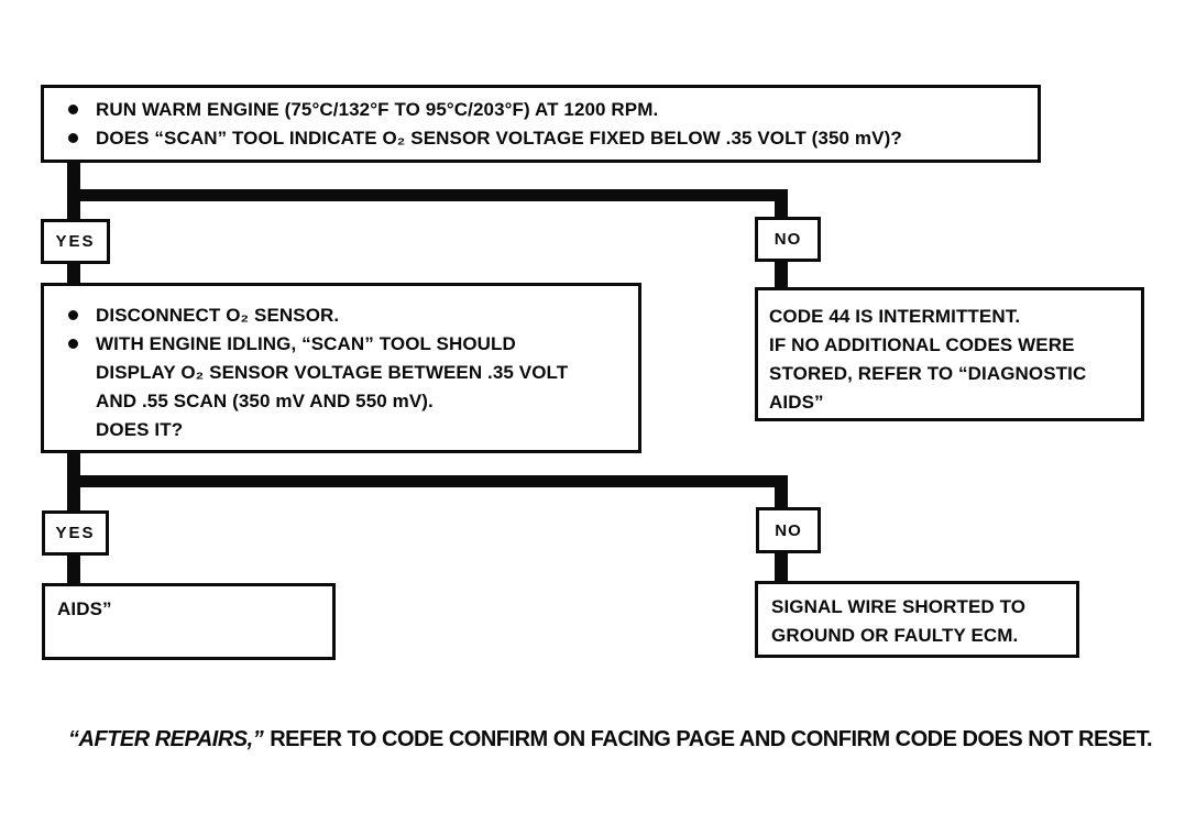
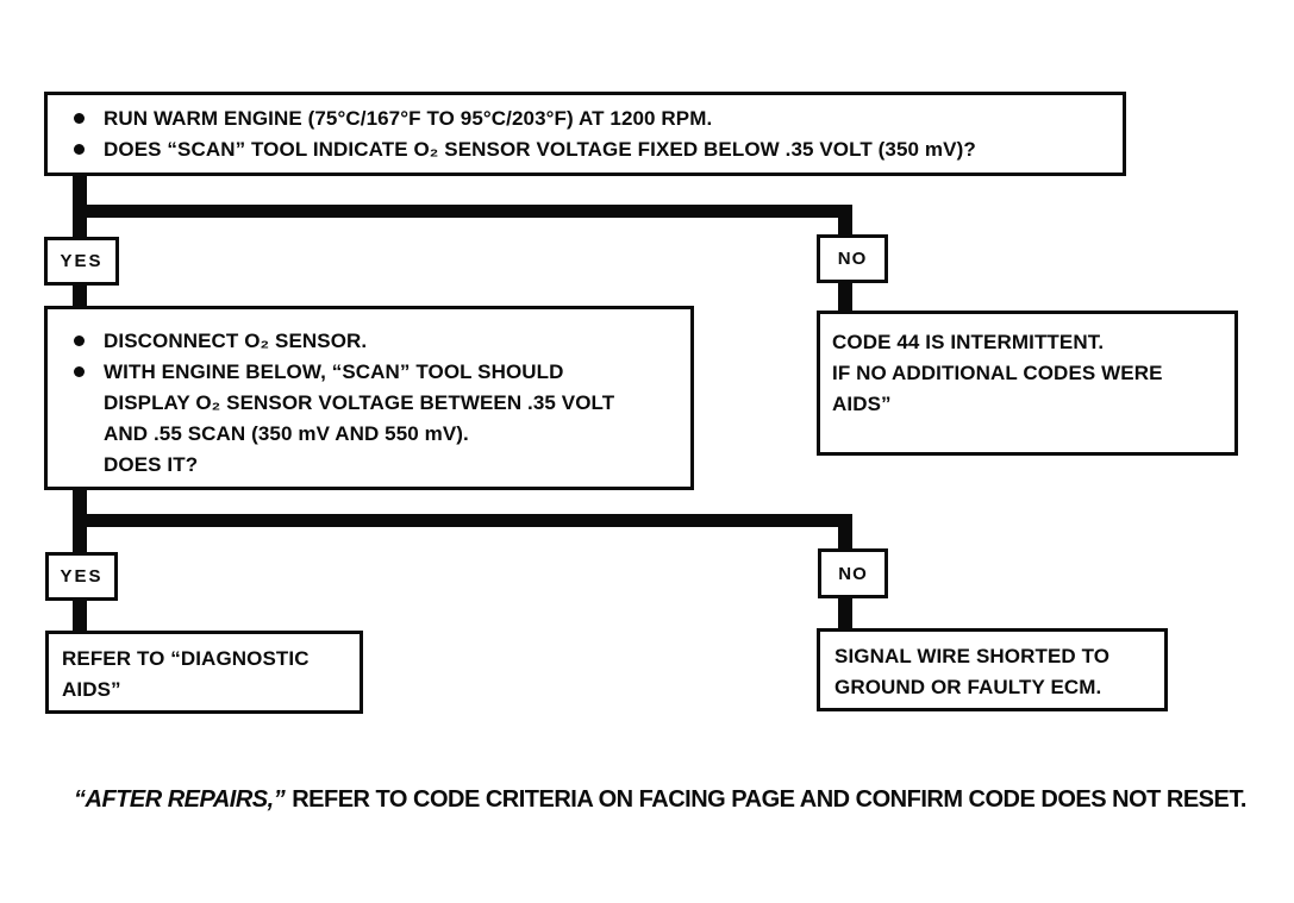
- RUN WARM ENGINE (75°C/132°F TO 95°C/203°F) AT 1200 RPM.
+ RUN WARM ENGINE (75°C/167°F TO 95°C/203°F) AT 1200 RPM.
  DOES “SCAN” TOOL INDICATE O₂ SENSOR VOLTAGE FIXED BELOW .35 VOLT (350 mV)?
  YES
  NO
  DISCONNECT O₂ SENSOR.
- WITH ENGINE IDLING, “SCAN” TOOL SHOULD
+ WITH ENGINE BELOW, “SCAN” TOOL SHOULD
  DISPLAY O₂ SENSOR VOLTAGE BETWEEN .35 VOLT
  AND .55 SCAN (350 mV AND 550 mV).
  DOES IT?
  CODE 44 IS INTERMITTENT.
  IF NO ADDITIONAL CODES WERE
- STORED, REFER TO “DIAGNOSTIC
  AIDS”
  YES
  NO
+ REFER TO “DIAGNOSTIC
  AIDS”
  SIGNAL WIRE SHORTED TO
  GROUND OR FAULTY ECM.
- “AFTER REPAIRS,” REFER TO CODE CONFIRM ON FACING PAGE AND CONFIRM CODE DOES NOT RESET.
+ “AFTER REPAIRS,” REFER TO CODE CRITERIA ON FACING PAGE AND CONFIRM CODE DOES NOT RESET.
